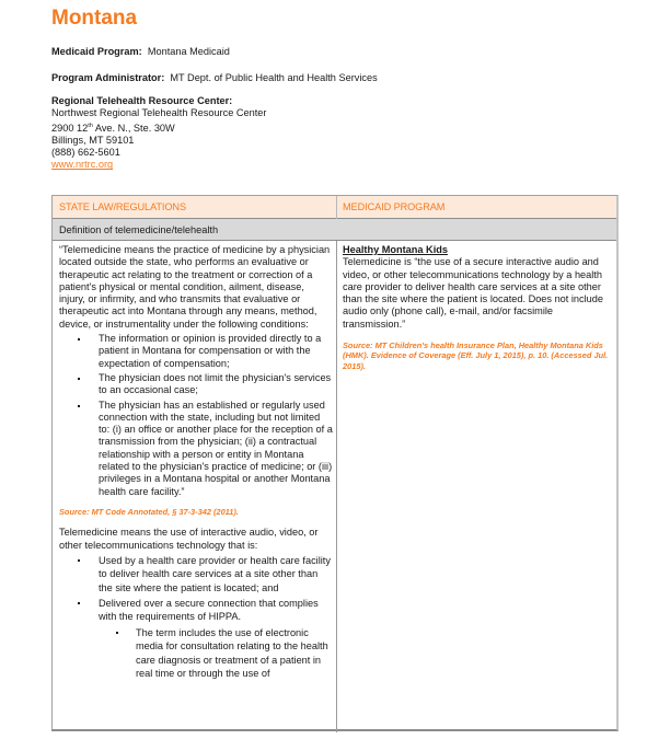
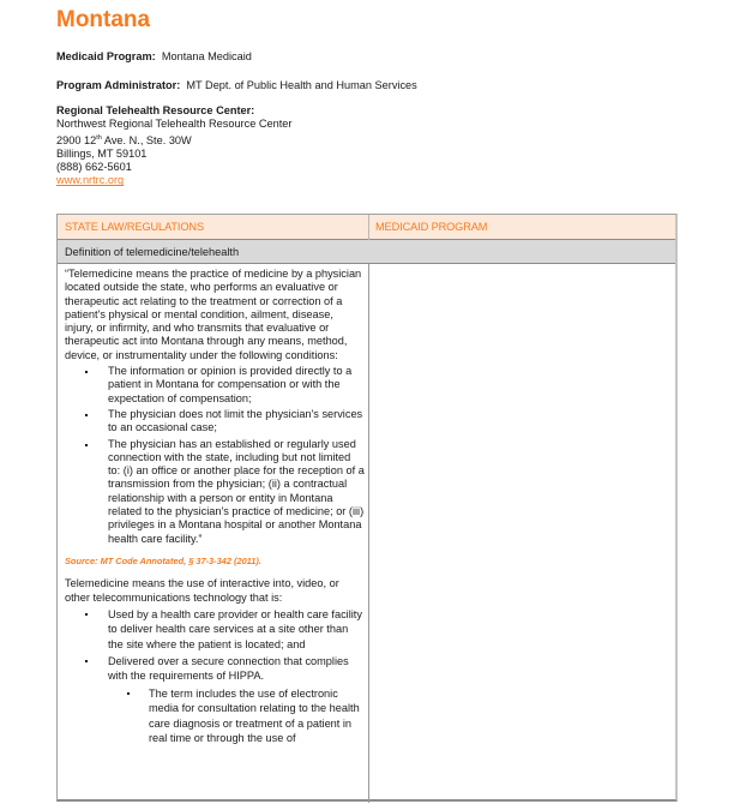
  Montana
  Medicaid Program: Montana Medicaid
- Program Administrator: MT Dept. of Public Health and Health Services
+ Program Administrator: MT Dept. of Public Health and Human Services
  Regional Telehealth Resource Center:
  Northwest Regional Telehealth Resource Center
  2900 12 Ave. N., Ste. 30W
  Billings, MT 59101
  (888) 662-5601
  www.nrtrc.org
  STATE LAW/REGULATIONS
  MEDICAID PROGRAM
  Definition of telemedicine/telehealth
  “Telemedicine means the practice of medicine by a physician located outside the state, who performs an evaluative or therapeutic act relating to the treatment or correction of a patient's physical or mental condition, ailment, disease, injury, or infirmity, and who transmits that evaluative or therapeutic act into Montana through any means, method, device, or instrumentality under the following conditions:
  The information or opinion is provided directly to a patient in Montana for compensation or with the expectation of compensation;
  The physician does not limit the physician's services to an occasional case;
  The physician has an established or regularly used connection with the state, including but not limited to: (i) an office or another place for the reception of a transmission from the physician; (ii) a contractual relationship with a person or entity in Montana related to the physician's practice of medicine; or (iii) privileges in a Montana hospital or another Montana health care facility.”
  Source: MT Code Annotated, § 37-3-342 (2011).
- Telemedicine means the use of interactive audio, video, or other telecommunications technology that is:
+ Telemedicine means the use of interactive into, video, or other telecommunications technology that is:
  Used by a health care provider or health care facility to deliver health care services at a site other than the site where the patient is located; and
  Delivered over a secure connection that complies with the requirements of HIPPA.
  The term includes the use of electronic media for consultation relating to the health care diagnosis or treatment of a patient in real time or through the use of
- Healthy Montana Kids
- Telemedicine is “the use of a secure interactive audio and video, or other telecommunications technology by a health care provider to deliver health care services at a site other than the site where the patient is located. Does not include audio only (phone call), e-mail, and/or facsimile transmission.”
- Source: MT Children's health Insurance Plan, Healthy Montana Kids (HMK). Evidence of Coverage (Eff. July 1, 2015), p. 10. (Accessed Jul. 2015).
